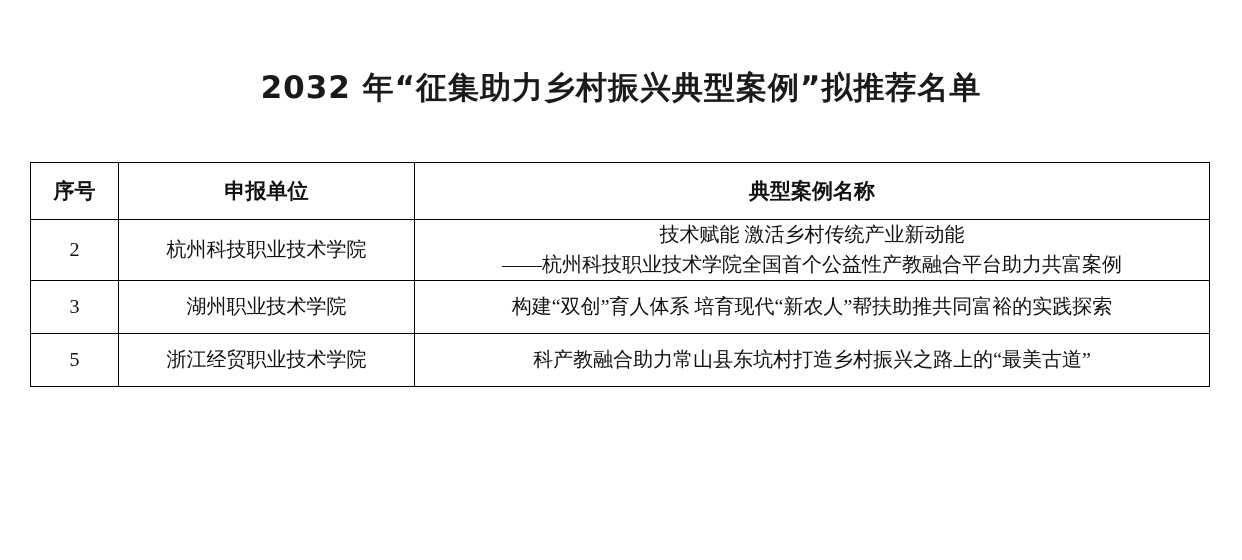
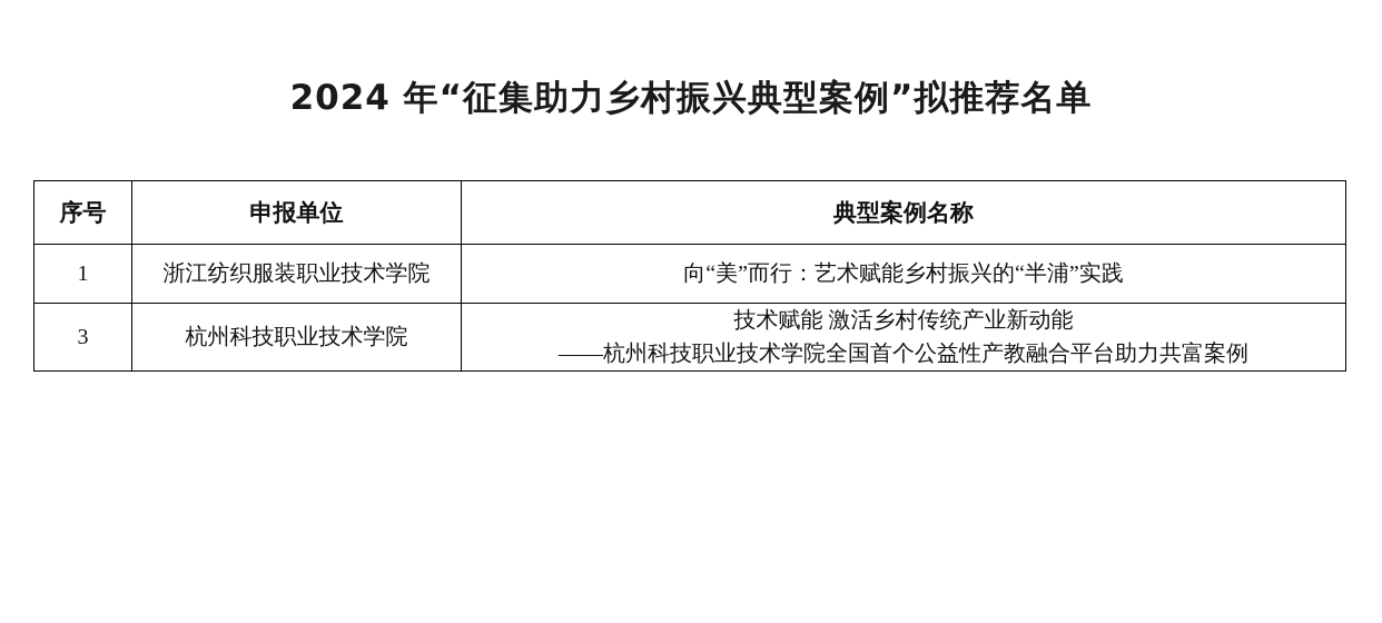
- 2032 年“征集助力乡村振兴典型案例”拟推荐名单
+ 2024 年“征集助力乡村振兴典型案例”拟推荐名单
  序号	申报单位	典型案例名称
+ 1	浙江纺织服装职业技术学院	向“美”而行：艺术赋能乡村振兴的“半浦”实践
- 2	杭州科技职业技术学院	技术赋能 激活乡村传统产业新动能 ——杭州科技职业技术学院全国首个公益性产教融合平台助力共富案例
+ 3	杭州科技职业技术学院	技术赋能 激活乡村传统产业新动能 ——杭州科技职业技术学院全国首个公益性产教融合平台助力共富案例
- 3	湖州职业技术学院	构建“双创”育人体系 培育现代“新农人”帮扶助推共同富裕的实践探索
- 5	浙江经贸职业技术学院	科产教融合助力常山县东坑村打造乡村振兴之路上的“最美古道”
